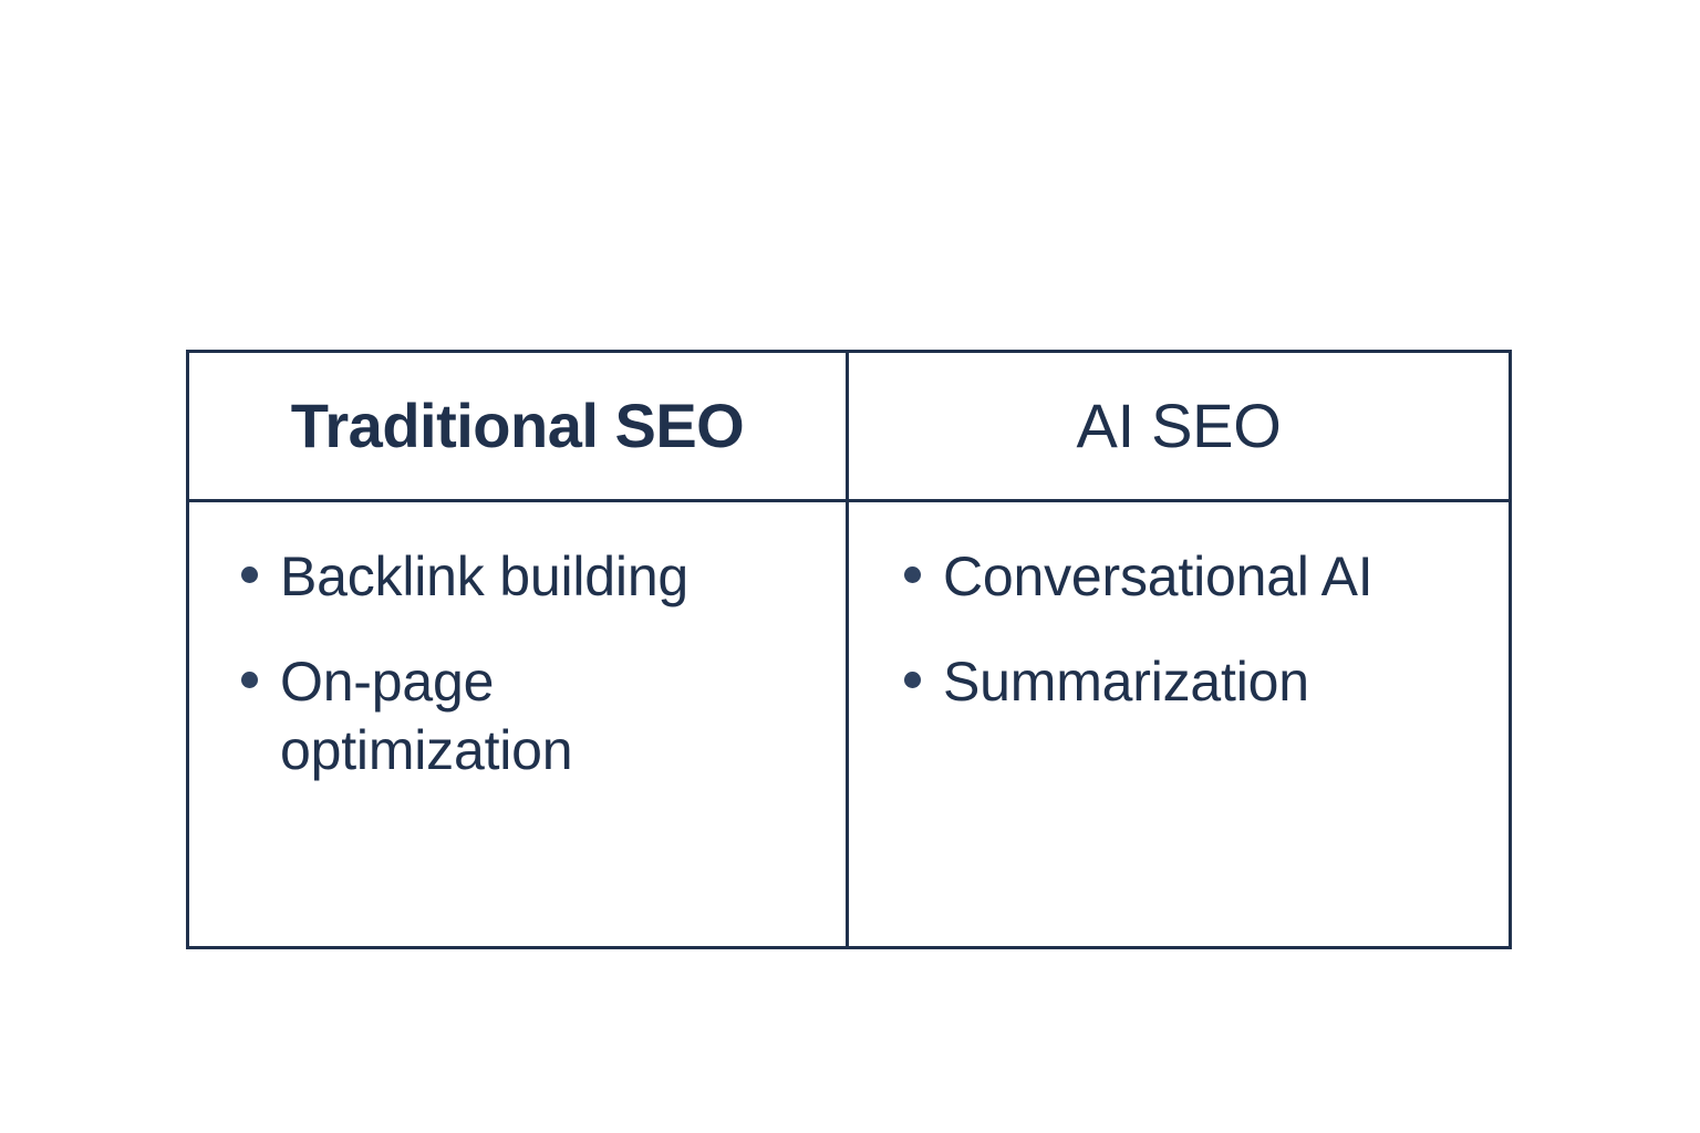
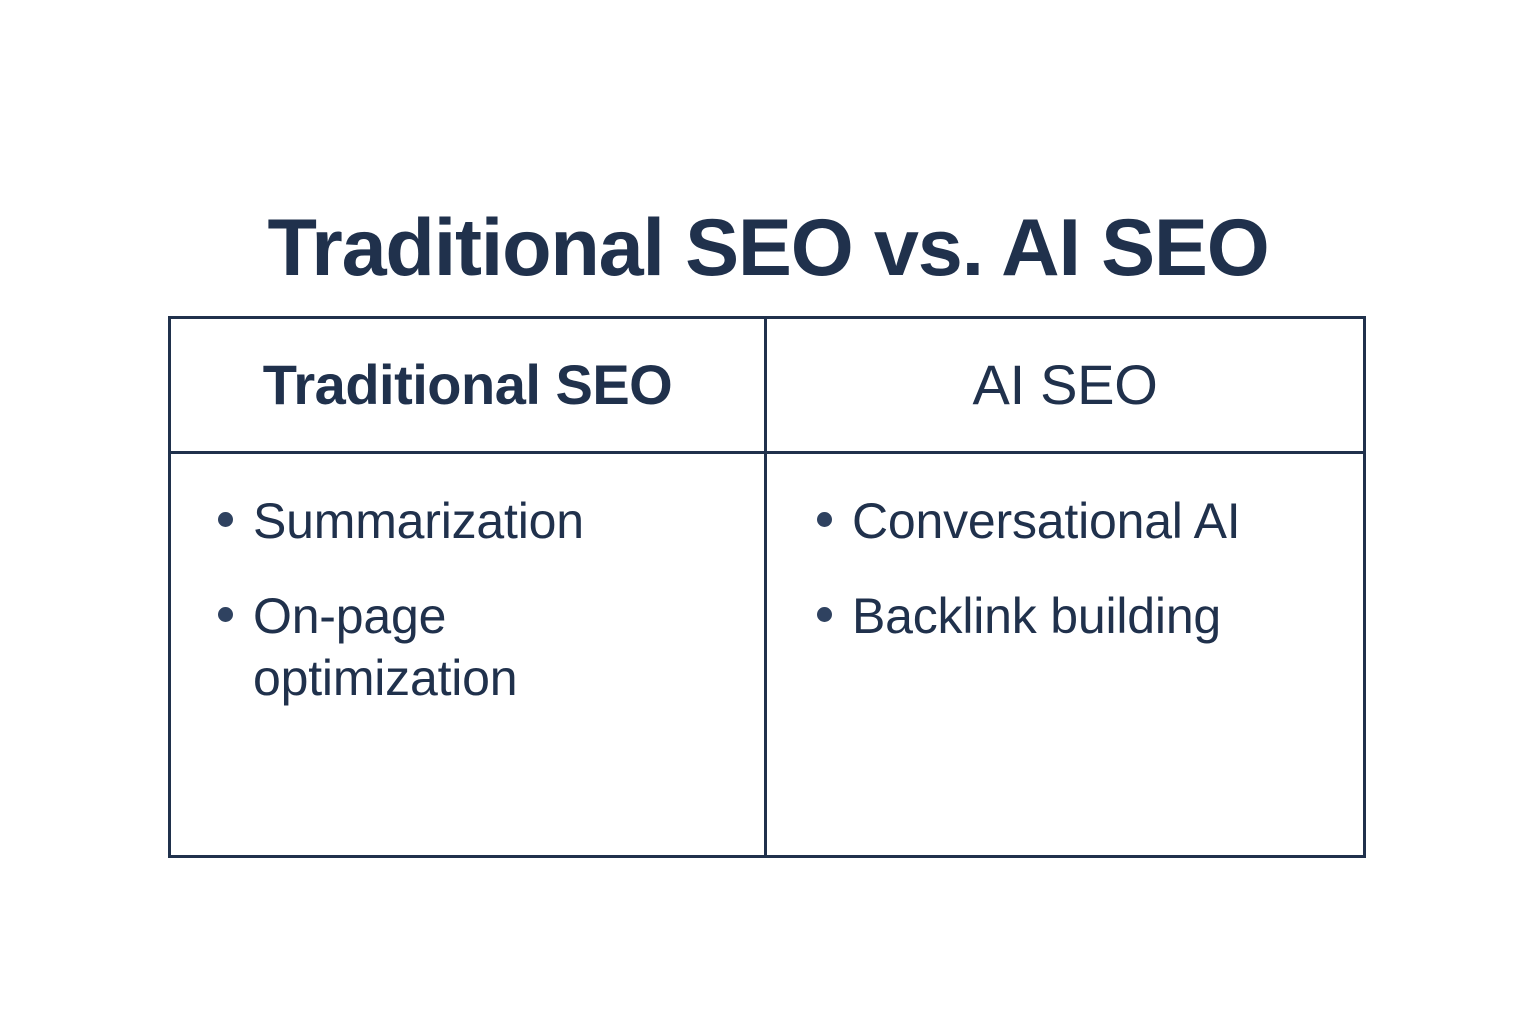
+ Traditional SEO vs. AI SEO
  Traditional SEO
  AI SEO
- Backlink building
+ Summarization
  On-page optimization
  Conversational AI
- Summarization
+ Backlink building
